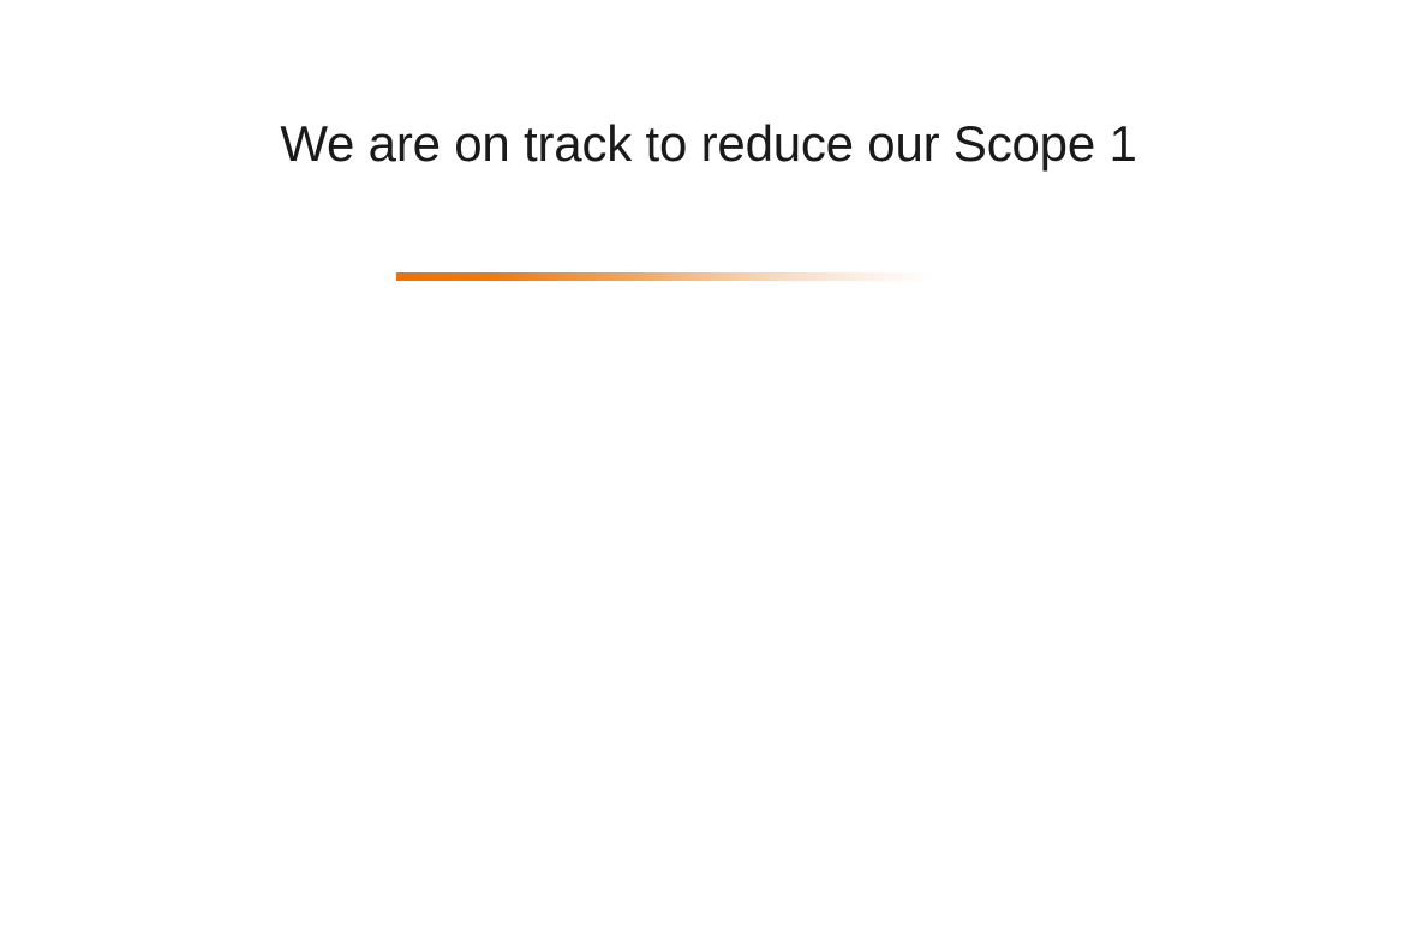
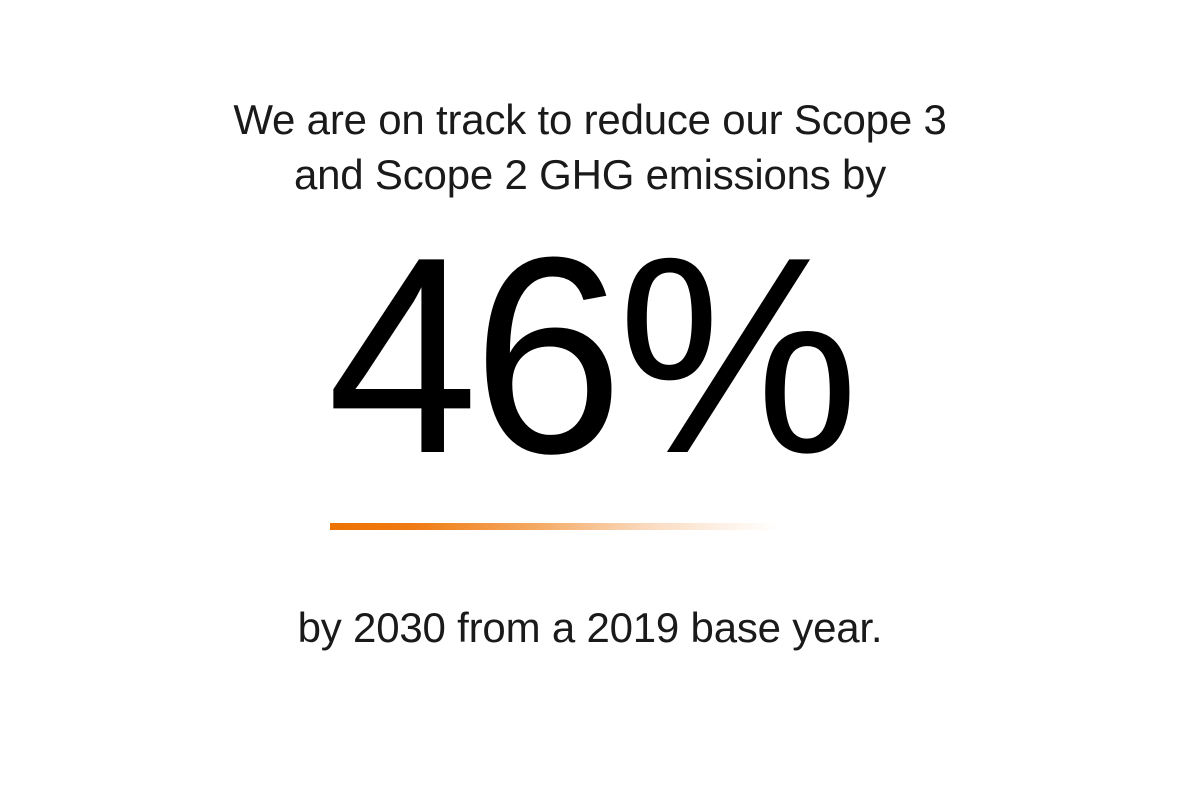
- We are on track to reduce our Scope 1
+ We are on track to reduce our Scope 3
+ and Scope 2 GHG emissions by
+ 46%
+ by 2030 from a 2019 base year.
